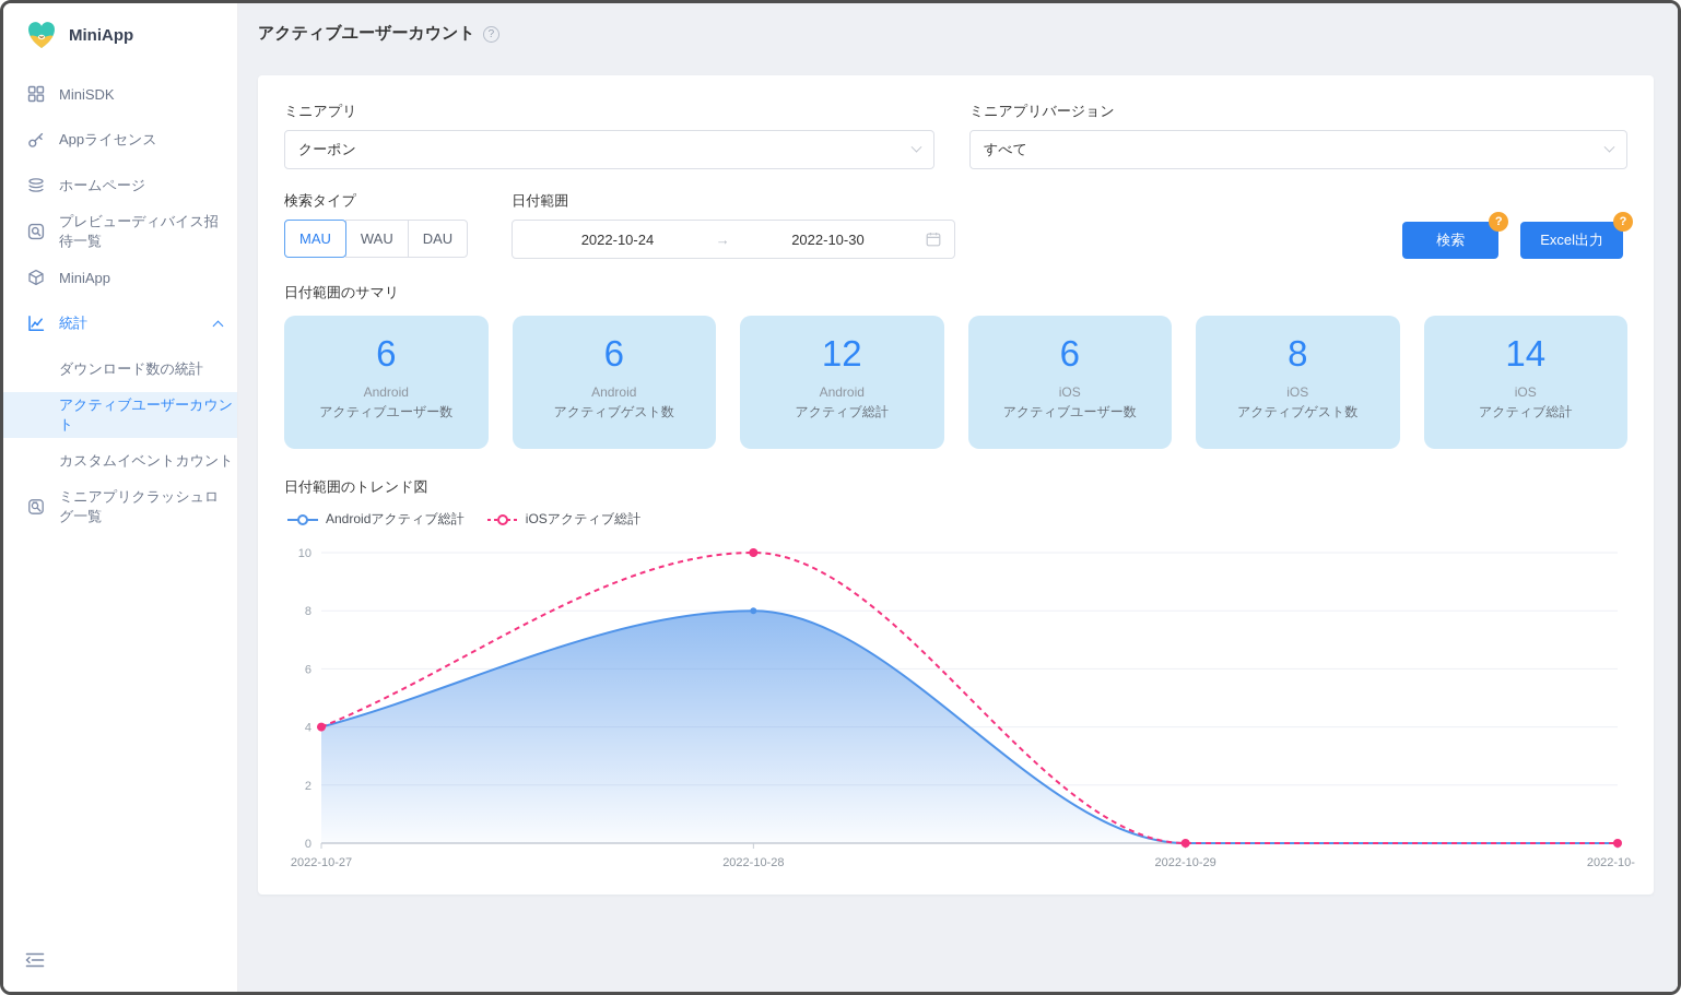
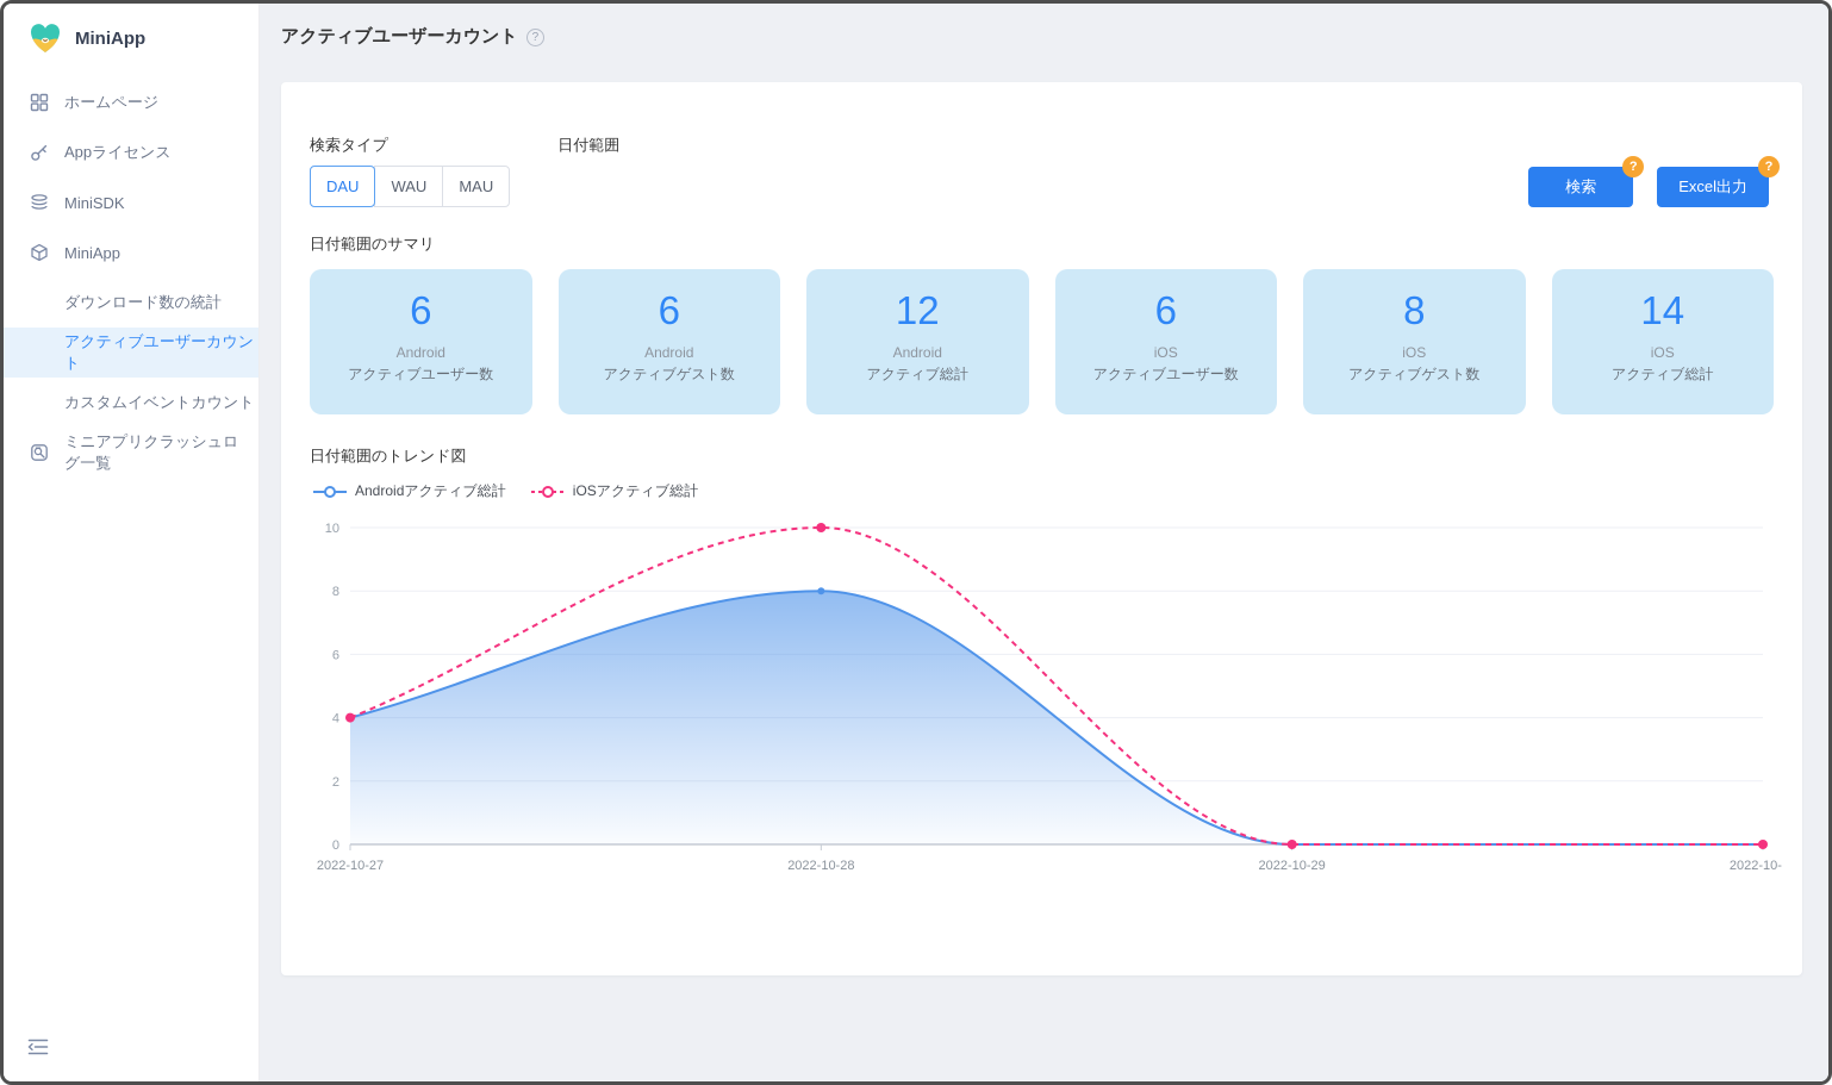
  MiniApp
- MiniSDK
+ ホームページ
  Appライセンス
- ホームページ
+ MiniSDK
- プレビューディバイス招待一覧
  MiniApp
- 統計
  ダウンロード数の統計
  アクティブユーザーカウント
  カスタムイベントカウント
  ミニアプリクラッシュログ一覧
  アクティブユーザーカウント
  ?
- ミニアプリ
- クーポン
- ミニアプリバージョン
- すべて
  検索タイプ
- MAU
+ DAU
  WAU
- DAU
+ MAU
  日付範囲
- 2022-10-24
- →
- 2022-10-30
  検索
  ?
  Excel出力
  ?
  日付範囲のサマリ
  6
  Android
  アクティブユーザー数
  6
  Android
  アクティブゲスト数
  12
  Android
  アクティブ総計
  6
  iOS
  アクティブユーザー数
  8
  iOS
  アクティブゲスト数
  14
  iOS
  アクティブ総計
  日付範囲のトレンド図
  Androidアクティブ総計
  iOSアクティブ総計
  0
  2
  4
  6
  8
  10
  2022-10-27
  2022-10-28
  2022-10-29
  2022-10-
